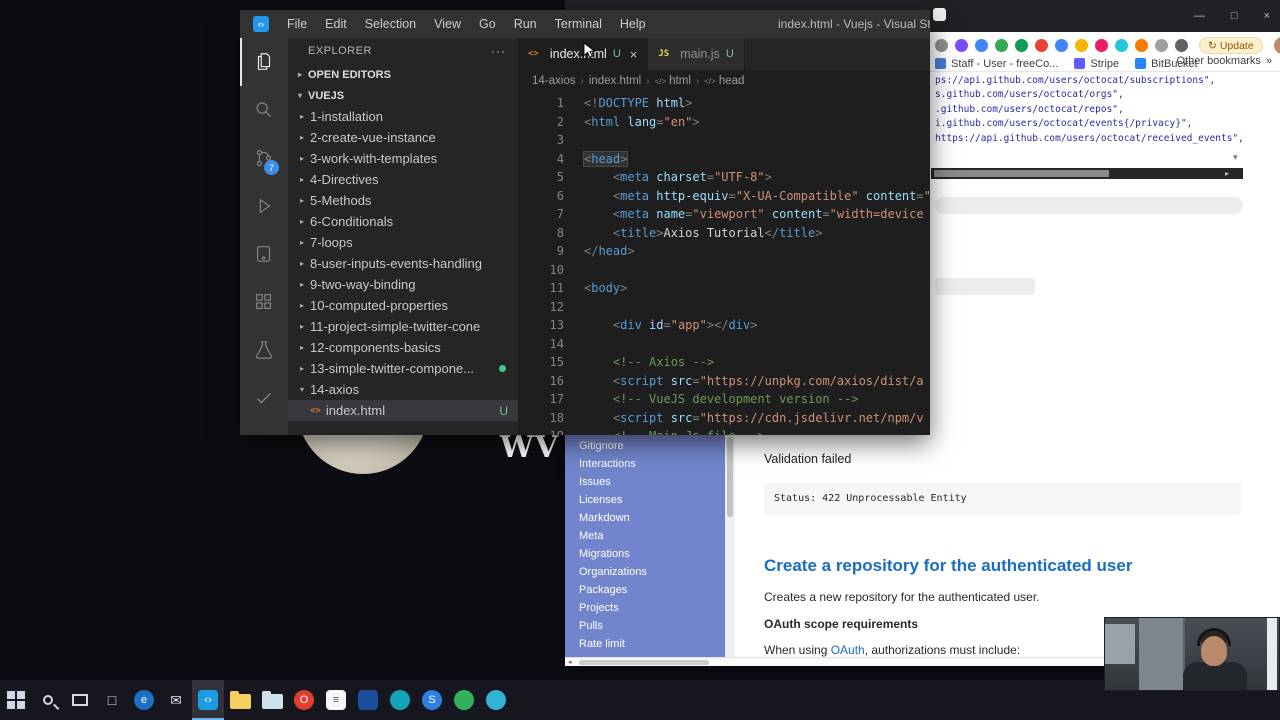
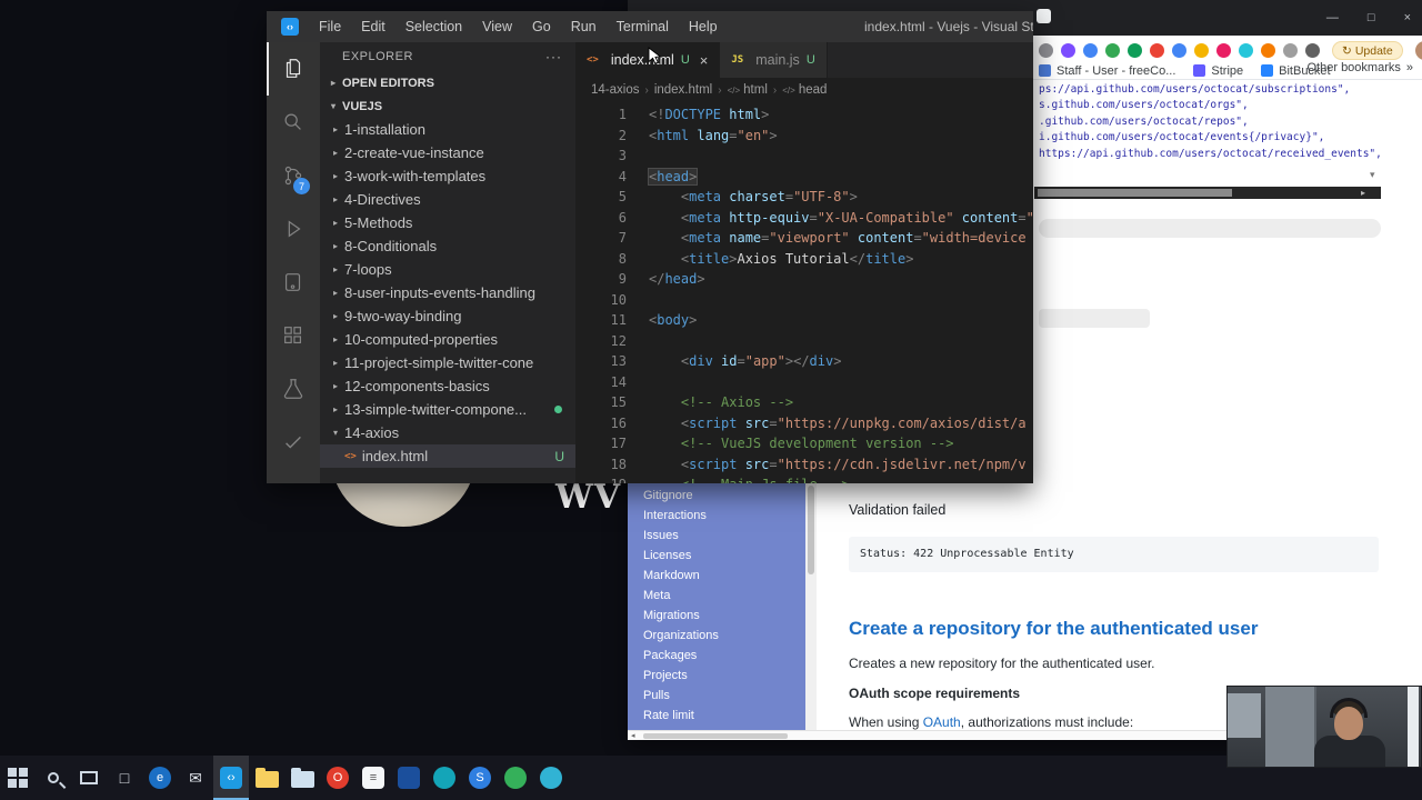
  WV
  —
  □
  ×
  ↻
  Update
  Staff - User - freeCo...
  Stripe
  BitBucket
  Other bookmarks
  »
  ps://api.github.com/users/octocat/subscriptions",
  s.github.com/users/octocat/orgs",
  .github.com/users/octocat/repos",
  i.github.com/users/octocat/events{/privacy}",
  https://api.github.com/users/octocat/received_events",
  ▾
  ▸
  Gitignore
  Interactions
  Issues
  Licenses
  Markdown
  Meta
  Migrations
  Organizations
  Packages
  Projects
  Pulls
  Rate limit
  Validation failed
  Status: 422 Unprocessable Entity
  Create a repository for the authenticated user
  Creates a new repository for the authenticated user.
  OAuth scope requirements
  When using OAuth, authorizations must include:
  ‹›
  File
  Edit
  Selection
  View
  Go
  Run
  Terminal
  Help
  index.html - Vuejs - Visual St
  7
  EXPLORER
  ···
  ▸
  OPEN EDITORS
  ▾
  VUEJS
  ▸
  1-installation
  ▸
  2-create-vue-instance
  ▸
  3-work-with-templates
  ▸
  4-Directives
  ▸
  5-Methods
  ▸
- 6-Conditionals
+ 8-Conditionals
  ▸
  7-loops
  ▸
  8-user-inputs-events-handling
  ▸
  9-two-way-binding
  ▸
  10-computed-properties
  ▸
  11-project-simple-twitter-cone
  ▸
  12-components-basics
  ▸
  13-simple-twitter-compone...
  ▾
  14-axios
  <>
  index.html
  U
  <>
  index.html
  U
  ×
  JS
  main.js
  U
  14-axios
  ›
  index.html
  ›
  </> html
  ›
  </> head
  1
  <!DOCTYPE html>
  2
  <html lang="en">
  3
  4
  <head>
  5
  <meta charset="UTF-8">
  6
  <meta http-equiv="X-UA-Compatible" content="
  7
  <meta name="viewport" content="width=device
  8
  <title>Axios Tutorial</title>
  9
  </head>
  10
  11
  <body>
  12
  13
  <div id="app"></div>
  14
  15
  <!-- Axios -->
  16
  <script src="https://unpkg.com/axios/dist/a
  17
  <!-- VueJS development version -->
  18
  <script src="https://cdn.jsdelivr.net/npm/v
  □
  e
  ✉
  ‹›
  O
  ≡
  S
